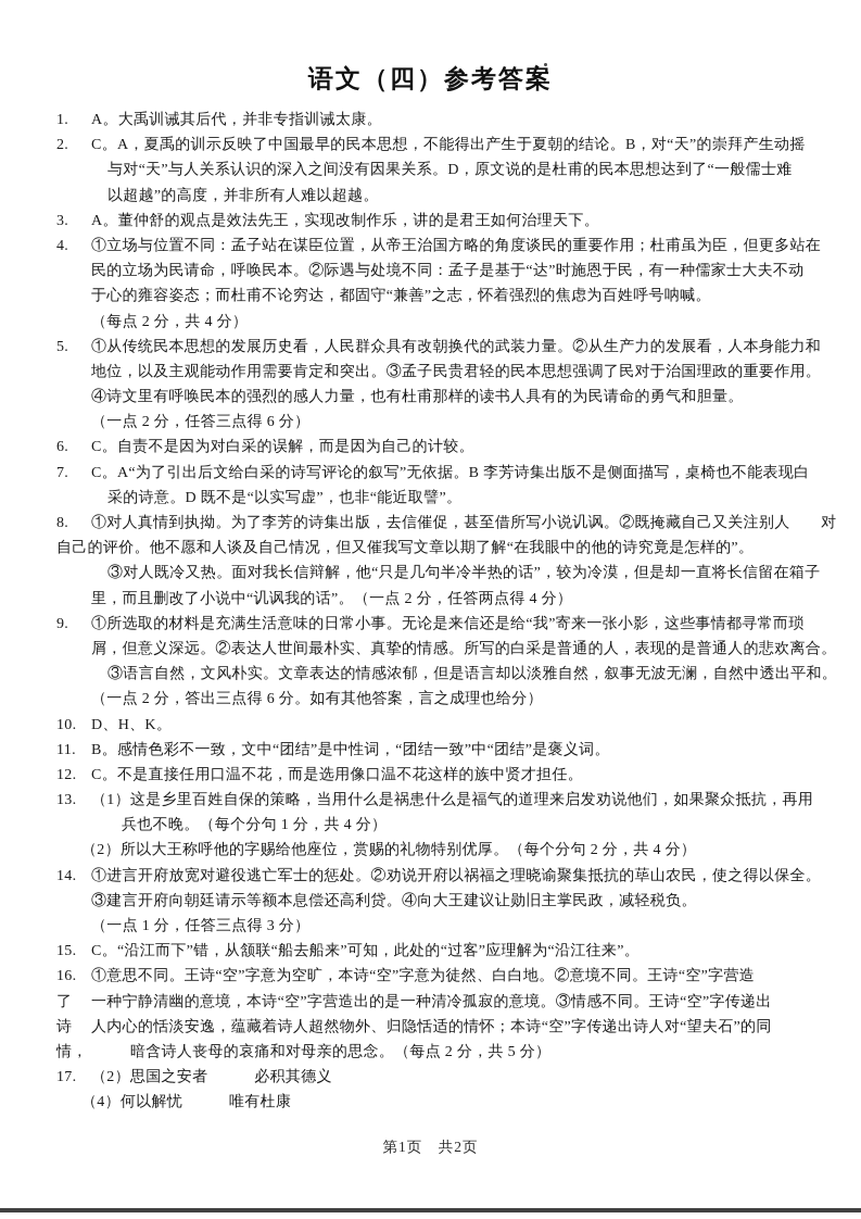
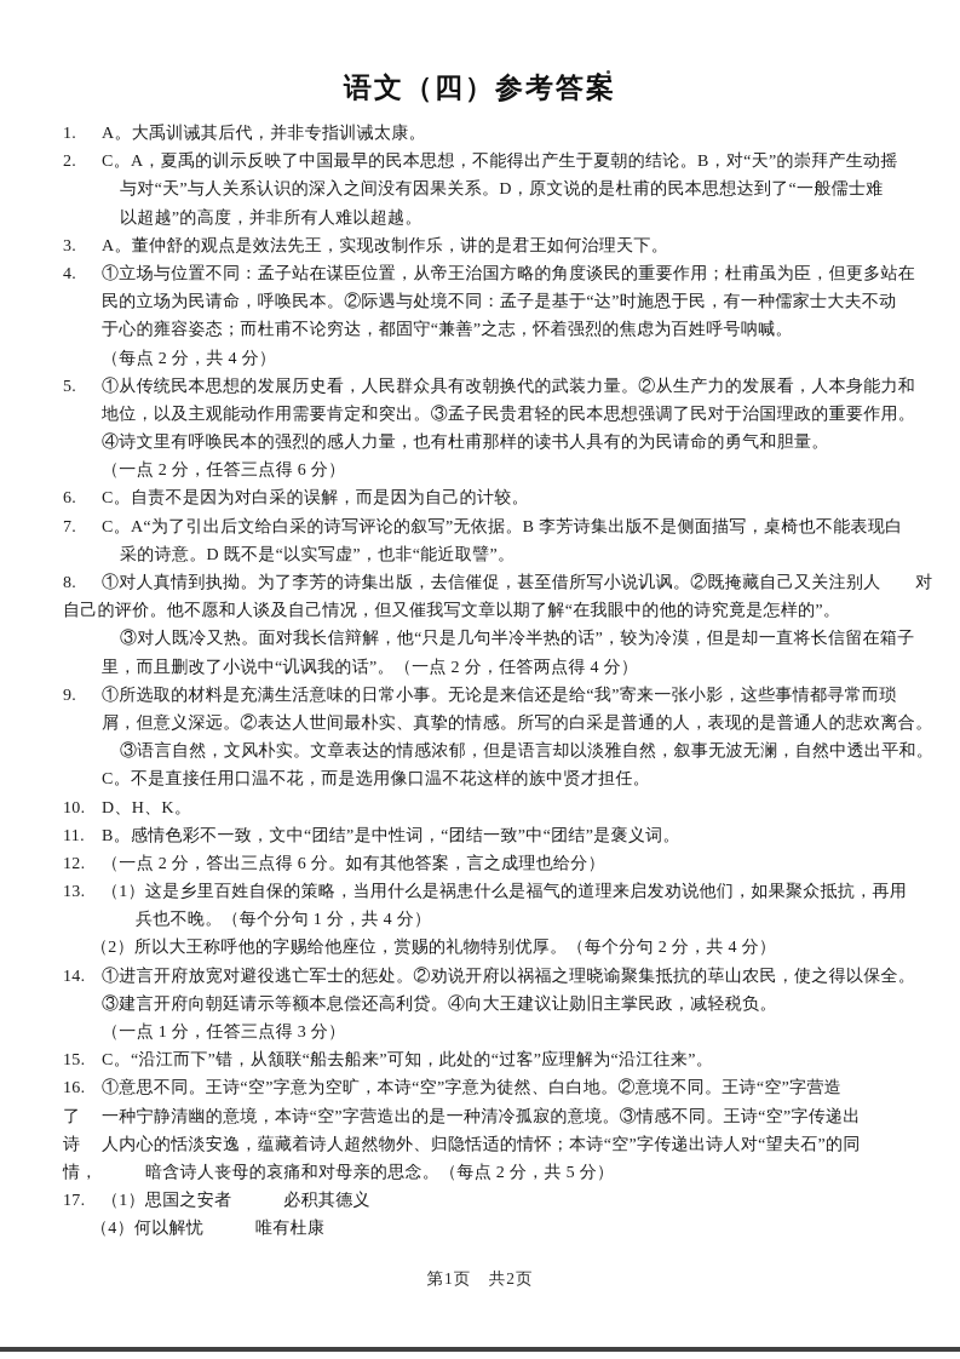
  语文（四）参考答案
  1.
  A。大禹训诫其后代，并非专指训诫太康。
  2.
  C。A，夏禹的训示反映了中国最早的民本思想，不能得出产生于夏朝的结论。B，对“天”的崇拜产生动摇
  与对“天”与人关系认识的深入之间没有因果关系。D，原文说的是杜甫的民本思想达到了“一般儒士难
  以超越”的高度，并非所有人难以超越。
  3.
  A。董仲舒的观点是效法先王，实现改制作乐，讲的是君王如何治理天下。
  4.
  ①立场与位置不同：孟子站在谋臣位置，从帝王治国方略的角度谈民的重要作用；杜甫虽为臣，但更多站在
  民的立场为民请命，呼唤民本。②际遇与处境不同：孟子是基于“达”时施恩于民，有一种儒家士大夫不动
  于心的雍容姿态；而杜甫不论穷达，都固守“兼善”之志，怀着强烈的焦虑为百姓呼号呐喊。
  （每点 2 分，共 4 分）
  5.
  ①从传统民本思想的发展历史看，人民群众具有改朝换代的武装力量。②从生产力的发展看，人本身能力和
  地位，以及主观能动作用需要肯定和突出。③孟子民贵君轻的民本思想强调了民对于治国理政的重要作用。
  ④诗文里有呼唤民本的强烈的感人力量，也有杜甫那样的读书人具有的为民请命的勇气和胆量。
  （一点 2 分，任答三点得 6 分）
  6.
  C。自责不是因为对白采的误解，而是因为自己的计较。
  7.
  C。A“为了引出后文给白采的诗写评论的叙写”无依据。B 李芳诗集出版不是侧面描写，桌椅也不能表现白
  采的诗意。D 既不是“以实写虚”，也非“能近取譬”。
  8.
  ①对人真情到执拗。为了李芳的诗集出版，去信催促，甚至借所写小说讥讽。②既掩藏自己又关注别人 对
  自己的评价。他不愿和人谈及自己情况，但又催我写文章以期了解“在我眼中的他的诗究竟是怎样的”。
  ③对人既冷又热。面对我长信辩解，他“只是几句半冷半热的话”，较为冷漠，但是却一直将长信留在箱子
  里，而且删改了小说中“讥讽我的话”。（一点 2 分，任答两点得 4 分）
  9.
  ①所选取的材料是充满生活意味的日常小事。无论是来信还是给“我”寄来一张小影，这些事情都寻常而琐
  屑，但意义深远。②表达人世间最朴实、真挚的情感。所写的白采是普通的人，表现的是普通人的悲欢离合。
  ③语言自然，文风朴实。文章表达的情感浓郁，但是语言却以淡雅自然，叙事无波无澜，自然中透出平和。
- （一点 2 分，答出三点得 6 分。如有其他答案，言之成理也给分）
+ C。不是直接任用口温不花，而是选用像口温不花这样的族中贤才担任。
  10.
  D、H、K。
  11.
  B。感情色彩不一致，文中“团结”是中性词，“团结一致”中“团结”是褒义词。
  12.
- C。不是直接任用口温不花，而是选用像口温不花这样的族中贤才担任。
+ （一点 2 分，答出三点得 6 分。如有其他答案，言之成理也给分）
  13.
  （1）这是乡里百姓自保的策略，当用什么是祸患什么是福气的道理来启发劝说他们，如果聚众抵抗，再用
  兵也不晚。（每个分句 1 分，共 4 分）
  （2）所以大王称呼他的字赐给他座位，赏赐的礼物特别优厚。（每个分句 2 分，共 4 分）
  14.
  ①进言开府放宽对避役逃亡军士的惩处。②劝说开府以祸福之理晓谕聚集抵抗的荜山农民，使之得以保全。
  ③建言开府向朝廷请示等额本息偿还高利贷。④向大王建议让勋旧主掌民政，减轻税负。
  （一点 1 分，任答三点得 3 分）
  15.
  C。“沿江而下”错，从颔联“船去船来”可知，此处的“过客”应理解为“沿江往来”。
  16.
  ①意思不同。王诗“空”字意为空旷，本诗“空”字意为徒然、白白地。②意境不同。王诗“空”字营造
  了
  一种宁静清幽的意境，本诗“空”字营造出的是一种清冷孤寂的意境。③情感不同。王诗“空”字传递出
  诗
  人内心的恬淡安逸，蕴藏着诗人超然物外、归隐恬适的情怀；本诗“空”字传递出诗人对“望夫石”的同
  情，
  暗含诗人丧母的哀痛和对母亲的思念。（每点 2 分，共 5 分）
  17.
- （2）思国之安者 必积其德义
+ （1）思国之安者 必积其德义
  （4）何以解忧 唯有杜康
  第1页 共2页
